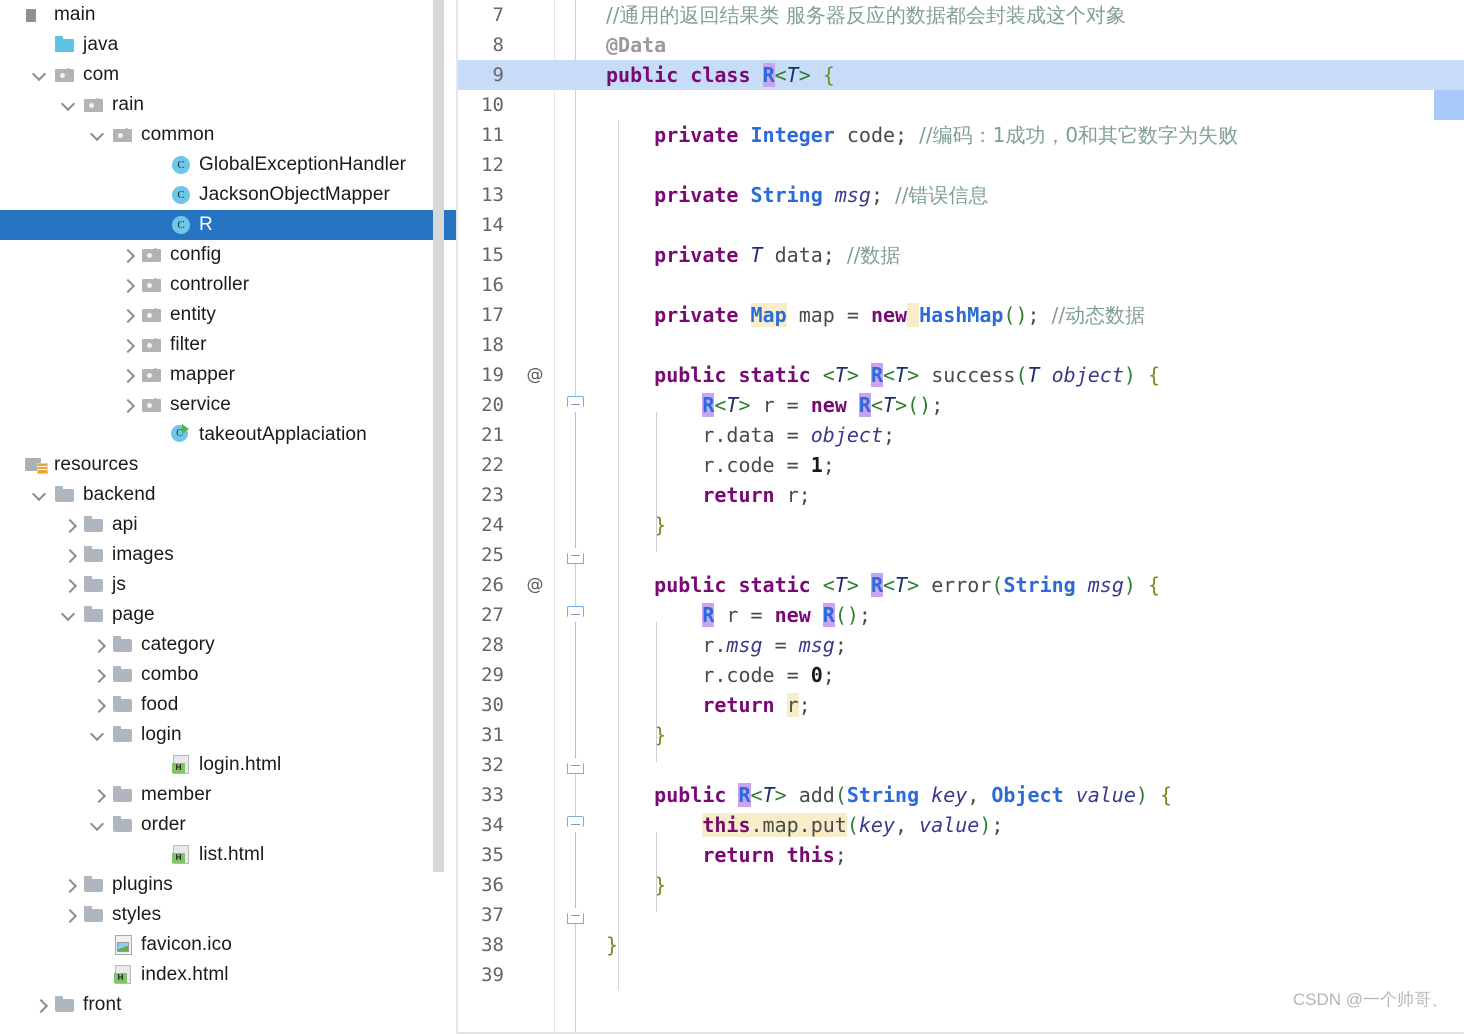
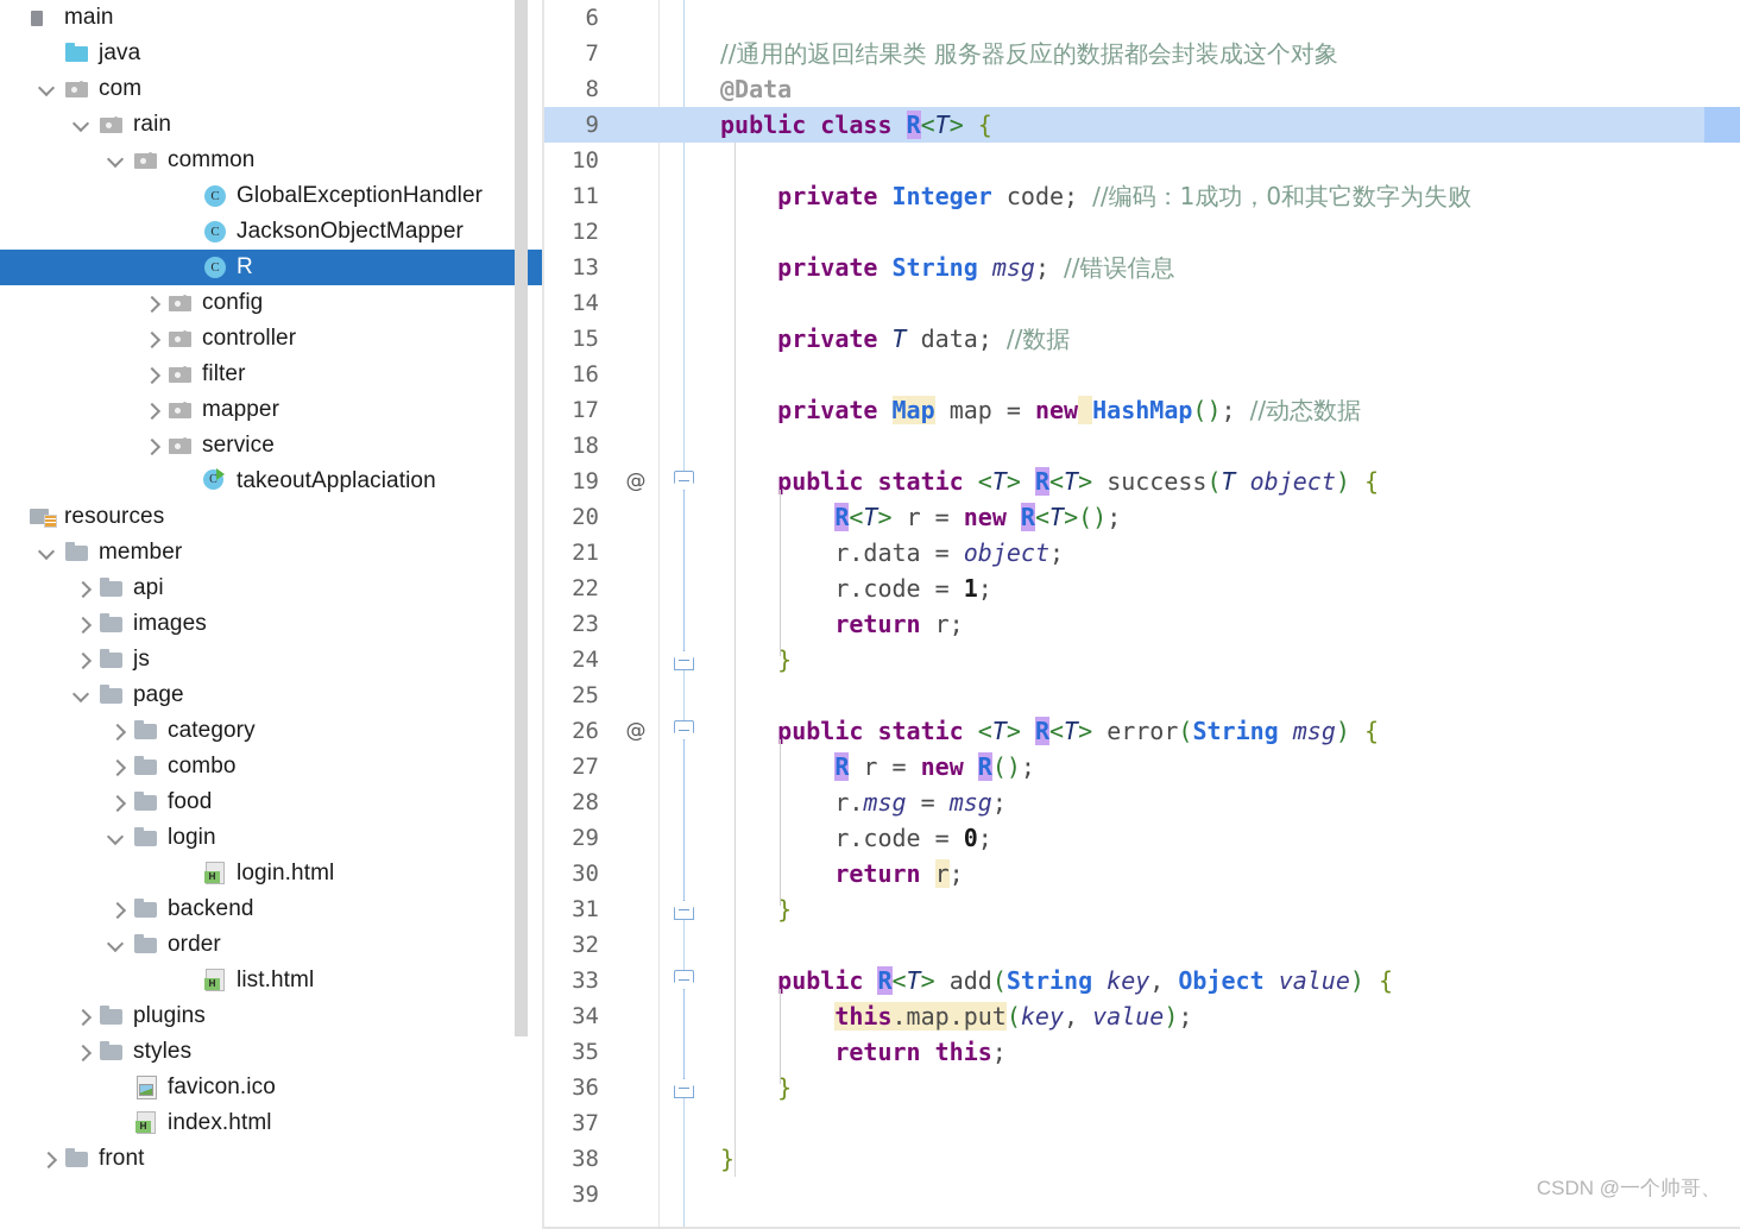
  main
  java
  com
  rain
  common
  GlobalExceptionHandler
  JacksonObjectMapper
  R
  config
  controller
- entity
  filter
  mapper
  service
  takeoutApplaciation
  resources
- backend
+ member
  api
  images
  js
  page
  category
  combo
  food
  login
  login.html
- member
+ backend
  order
  list.html
  plugins
  styles
  favicon.ico
  index.html
  front
+ 6
  7
  //通用的返回结果类 服务器反应的数据都会封装成这个对象
  8
  @Data
  9
  public class R<T> {
  10
  11
  private Integer code; //编码：1成功，0和其它数字为失败
  12
  13
  private String msg; //错误信息
  14
  15
  private T data; //数据
  16
  17
  private Map map = new HashMap(); //动态数据
  18
  19
  @
  public static <T> R<T> success(T object) {
  20
  R<T> r = new R<T>();
  21
  r.data = object;
  22
  r.code = 1;
  23
  return r;
  24
  }
  25
  26
  @
  public static <T> R<T> error(String msg) {
  27
  R r = new R();
  28
  r.msg = msg;
  29
  r.code = 0;
  30
  return r;
  31
  }
  32
  33
  public R<T> add(String key, Object value) {
  34
  this.map.put(key, value);
  35
  return this;
  36
  }
  37
  38
  }
  39
  CSDN @一个帅哥、
